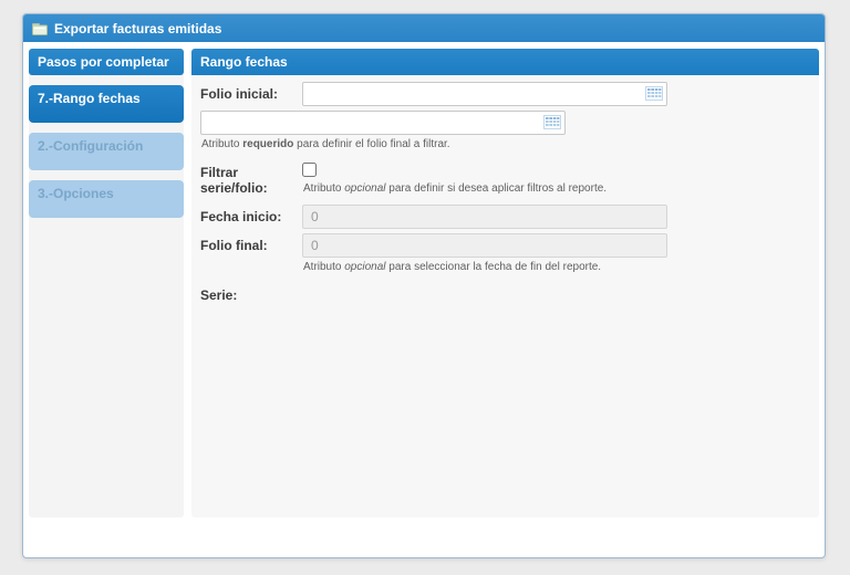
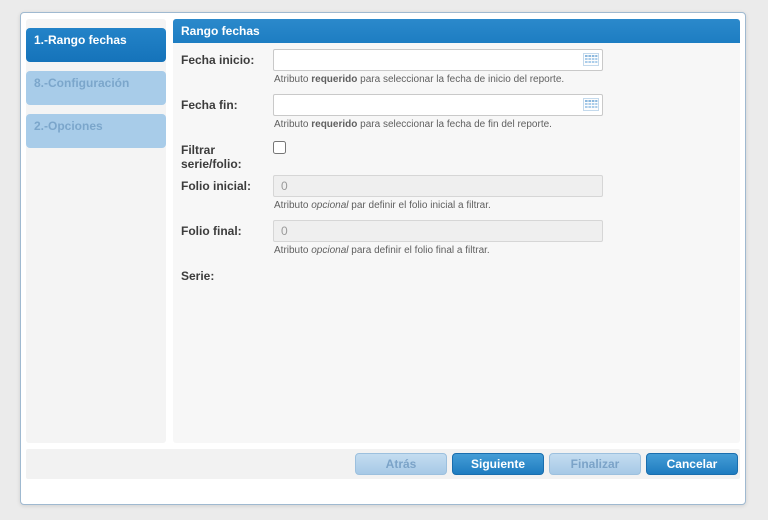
- Exportar facturas emitidas
- Pasos por completar
- 7.-Rango fechas
+ 1.-Rango fechas
- 2.-Configuración
+ 8.-Configuración
- 3.-Opciones
+ 2.-Opciones
  Rango fechas
- Folio inicial:
+ Fecha inicio:
+ Atributo requerido para seleccionar la fecha de inicio del reporte.
+ Fecha fin:
- Atributo requerido para definir el folio final a filtrar.
+ Atributo requerido para seleccionar la fecha de fin del reporte.
  Filtrar serie/folio:
- Atributo opcional para definir si desea aplicar filtros al reporte.
- Fecha inicio:
+ Folio inicial:
  0
+ Atributo opcional par definir el folio inicial a filtrar.
  Folio final:
  0
- Atributo opcional para seleccionar la fecha de fin del reporte.
+ Atributo opcional para definir el folio final a filtrar.
  Serie:
+ Atrás
+ Siguiente
+ Finalizar
+ Cancelar
